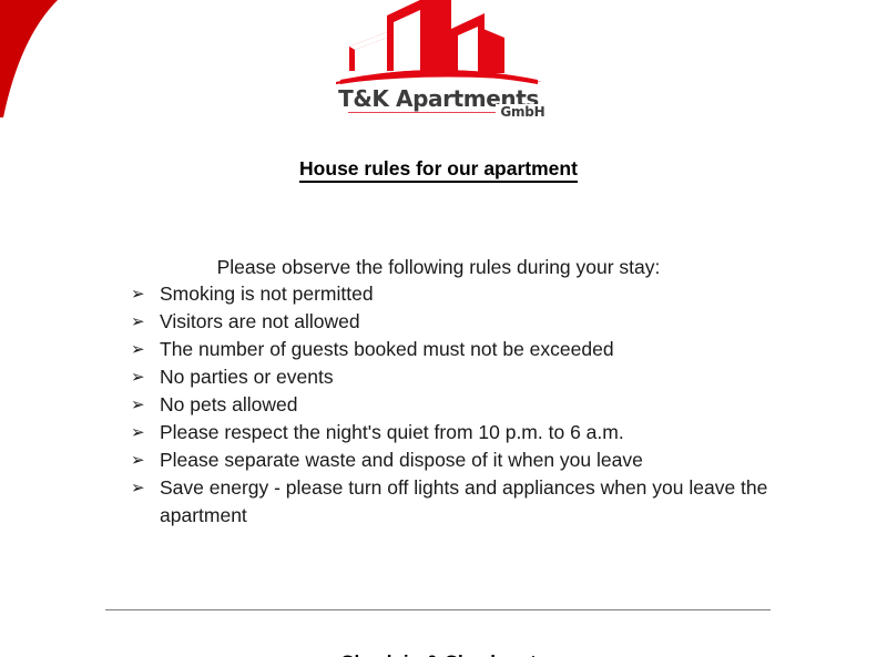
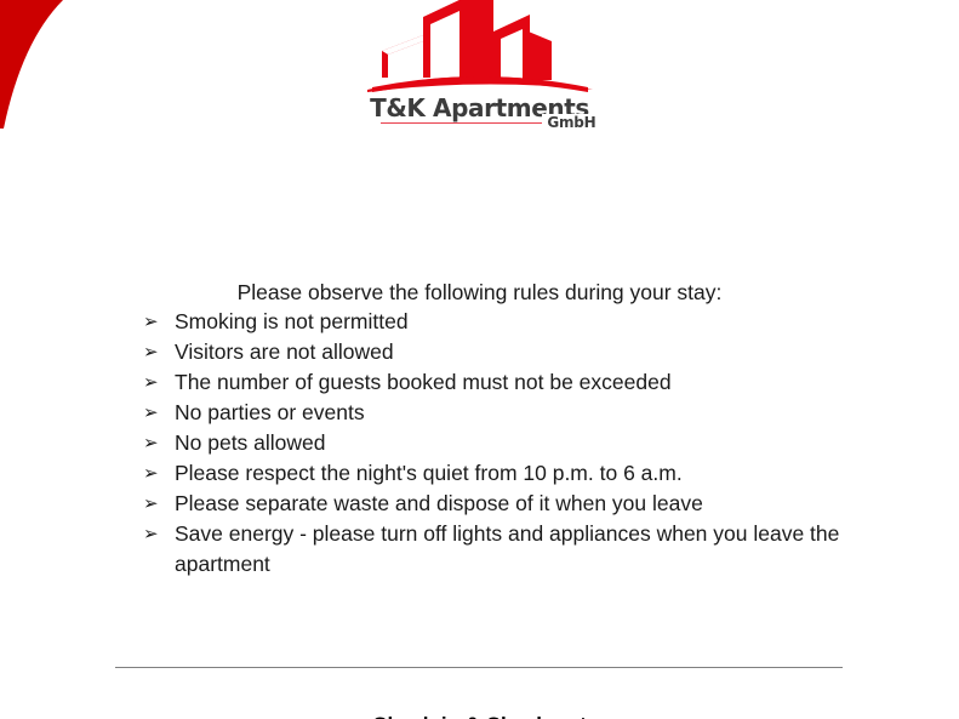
  T&K Apartments
  GmbH
- House rules for our apartment
  Please observe the following rules during your stay:
  ➢
  Smoking is not permitted
  ➢
  Visitors are not allowed
  ➢
  The number of guests booked must not be exceeded
  ➢
  No parties or events
  ➢
  No pets allowed
  ➢
  Please respect the night's quiet from 10 p.m. to 6 a.m.
  ➢
  Please separate waste and dispose of it when you leave
  ➢
  Save energy - please turn off lights and appliances when you leave the apartment
